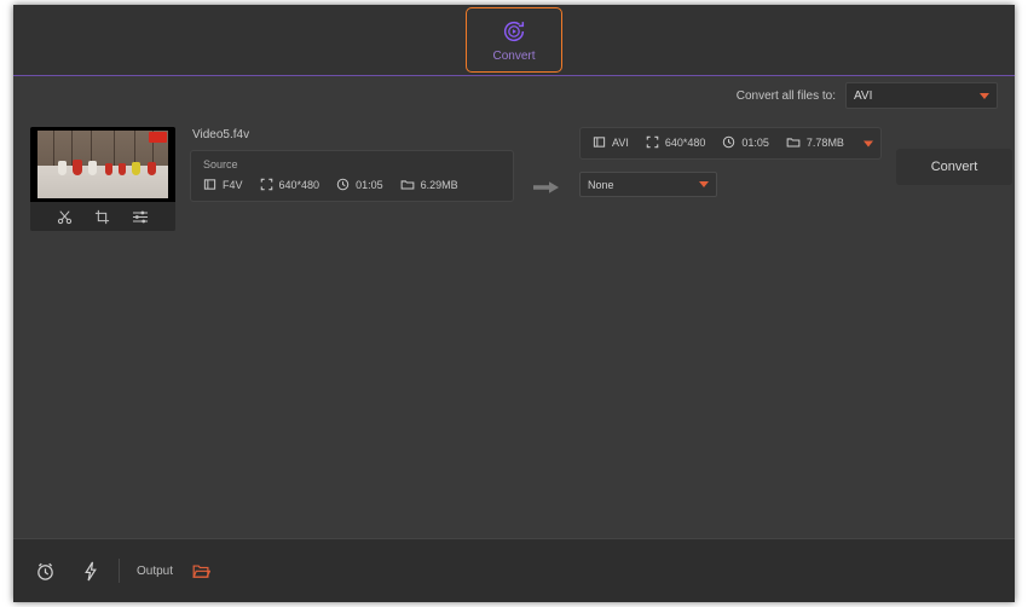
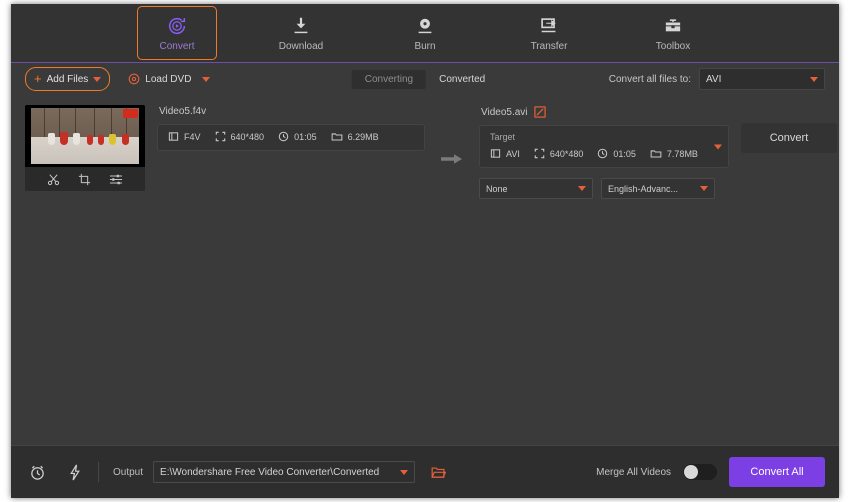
  Convert
+ Download
+ Burn
+ Transfer
+ Toolbox
+ +
+ Add Files
+ Load DVD
+ Converting
+ Converted
  Convert all files to:
  AVI
  Video5.f4v
- Source
  F4V
  640*480
  01:05
  6.29MB
+ Video5.avi
+ Target
  AVI
  640*480
  01:05
  7.78MB
  None
+ English-Advanc...
  Convert
  Output
+ E:\Wondershare Free Video Converter\Converted
+ Merge All Videos
+ Convert All
